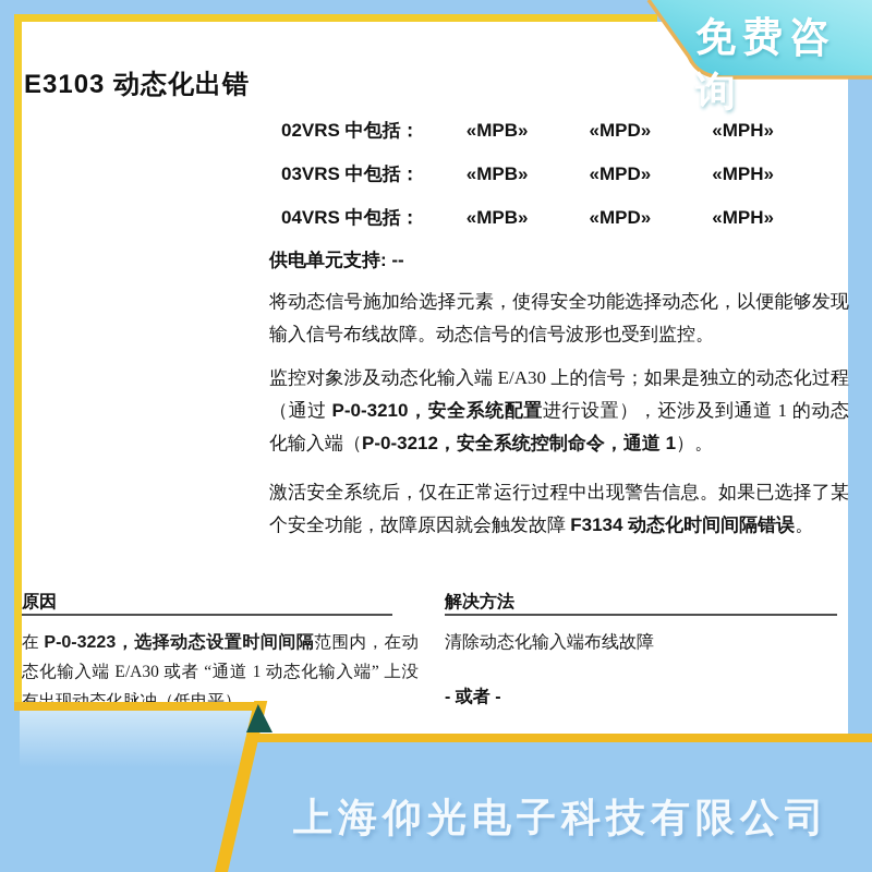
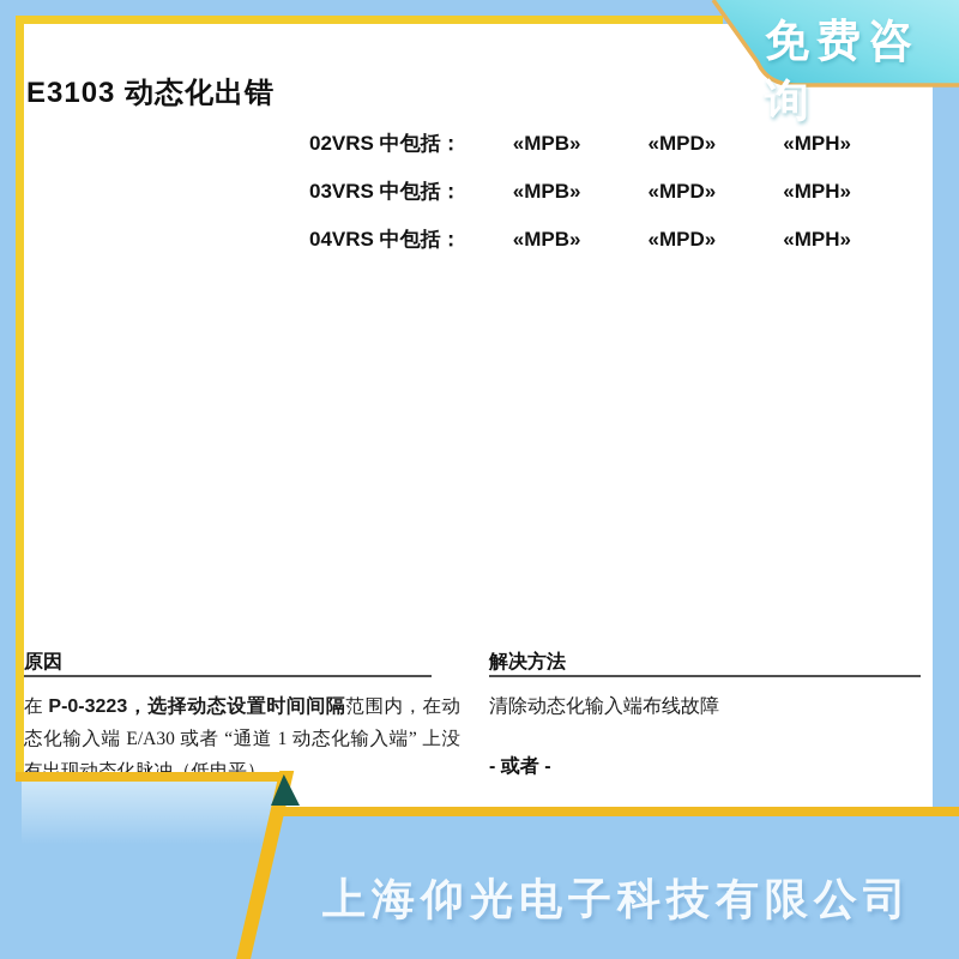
  E3103 动态化出错
  02VRS 中包括：
  «MPB»
  «MPD»
  «MPH»
  03VRS 中包括：
  «MPB»
  «MPD»
  «MPH»
  04VRS 中包括：
  «MPB»
  «MPD»
  «MPH»
- 供电单元支持: --
- 将动态信号施加给选择元素，使得安全功能选择动态化，以便能够发现输入信号布线故障。动态信号的信号波形也受到监控。
- 监控对象涉及动态化输入端 E/A30 上的信号；如果是独立的动态化过程（通过 P-0-3210，安全系统配置进行设置），还涉及到通道 1 的动态化输入端（P-0-3212，安全系统控制命令，通道 1）。
- 激活安全系统后，仅在正常运行过程中出现警告信息。如果已选择了某个安全功能，故障原因就会触发故障 F3134 动态化时间间隔错误。
  原因
  在 P-0-3223，选择动态设置时间间隔范围内，在动态化输入端 E/A30 或者 “通道 1 动态化输入端” 上没
  解决方法
  清除动态化输入端布线故障
  - 或者 -
  上海仰光电子科技有限公司
  免费咨询
